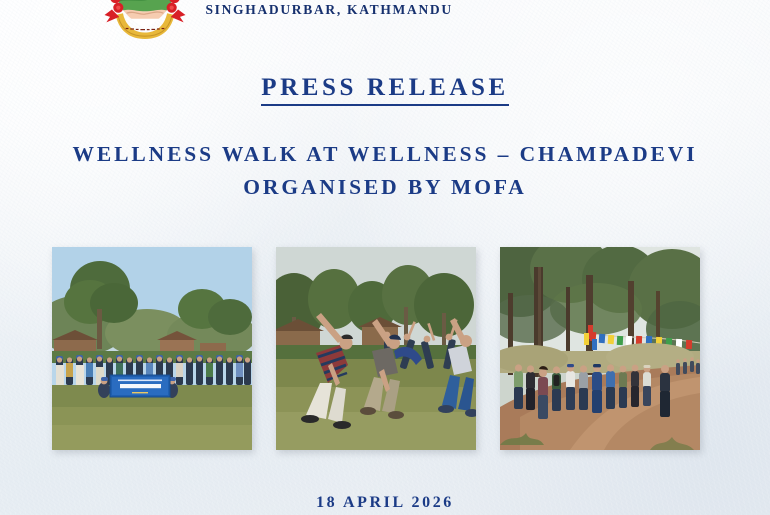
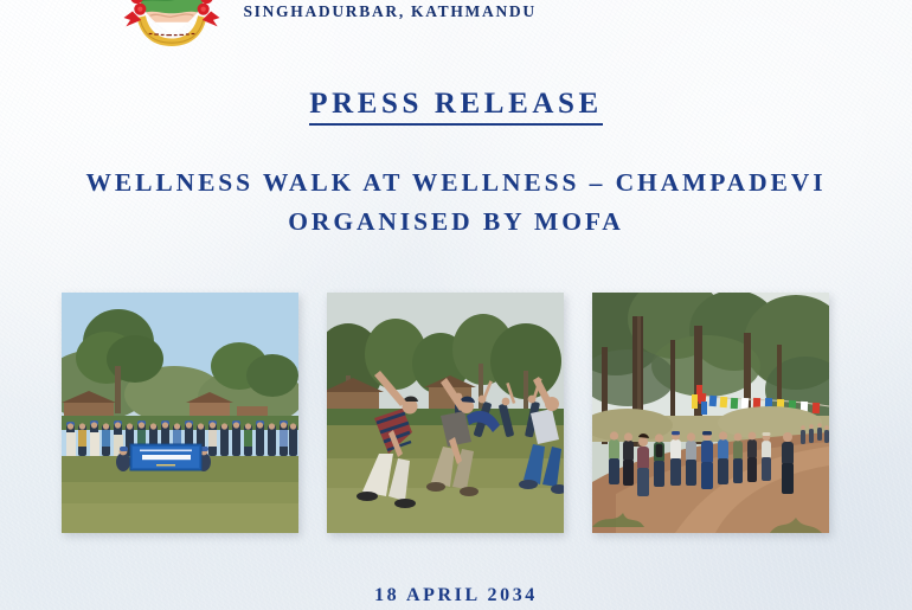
  SINGHADURBAR, KATHMANDU
  PRESS RELEASE
  WELLNESS WALK AT WELLNESS – CHAMPADEVI
  ORGANISED BY MOFA
- 18 APRIL 2026
+ 18 APRIL 2034
